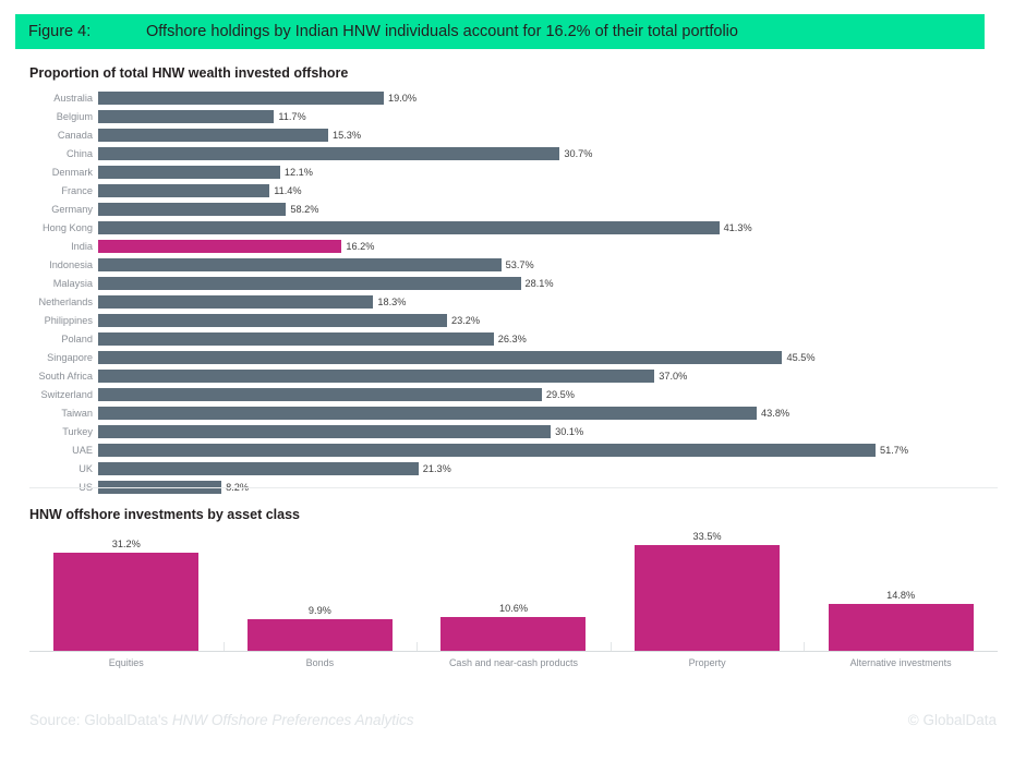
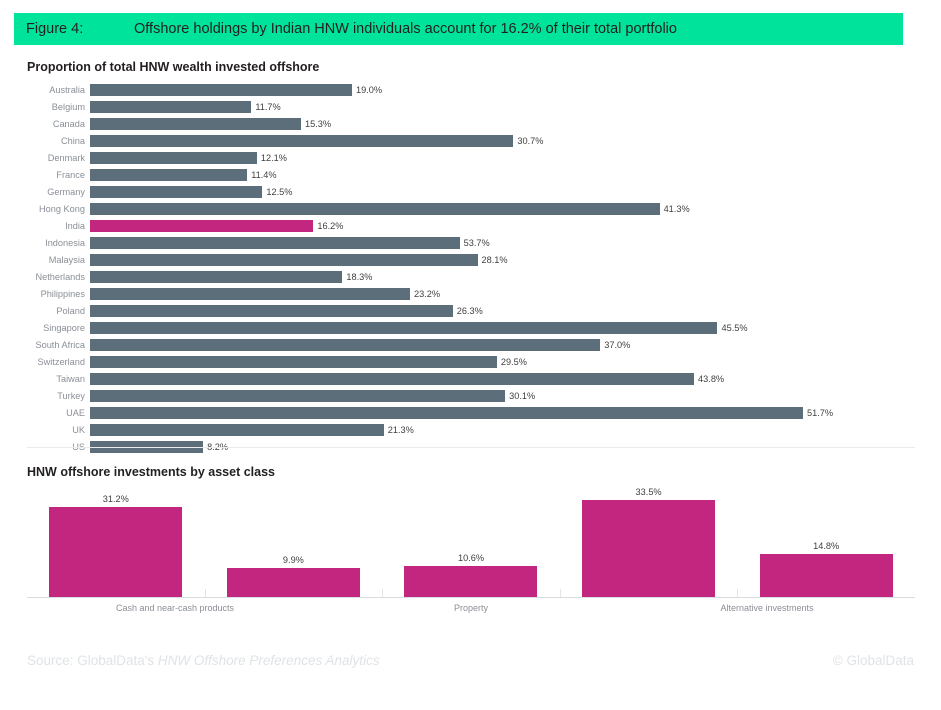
  Figure 4:
  Offshore holdings by Indian HNW individuals account for 16.2% of their total portfolio
  Proportion of total HNW wealth invested offshore
  Australia
  19.0%
  Belgium
  11.7%
  Canada
  15.3%
  China
  30.7%
  Denmark
  12.1%
  France
  11.4%
  Germany
- 58.2%
+ 12.5%
  Hong Kong
  41.3%
  India
  16.2%
  Indonesia
  53.7%
  Malaysia
  28.1%
  Netherlands
  18.3%
  Philippines
  23.2%
  Poland
  26.3%
  Singapore
  45.5%
  South Africa
  37.0%
  Switzerland
  29.5%
  Taiwan
  43.8%
  Turkey
  30.1%
  UAE
  51.7%
  UK
  21.3%
  HNW offshore investments by asset class
  31.2%
  9.9%
  10.6%
  33.5%
  14.8%
- Equities
- Bonds
  Cash and near-cash products
  Property
  Alternative investments
  Source: GlobalData's HNW Offshore Preferences Analytics
  © GlobalData
